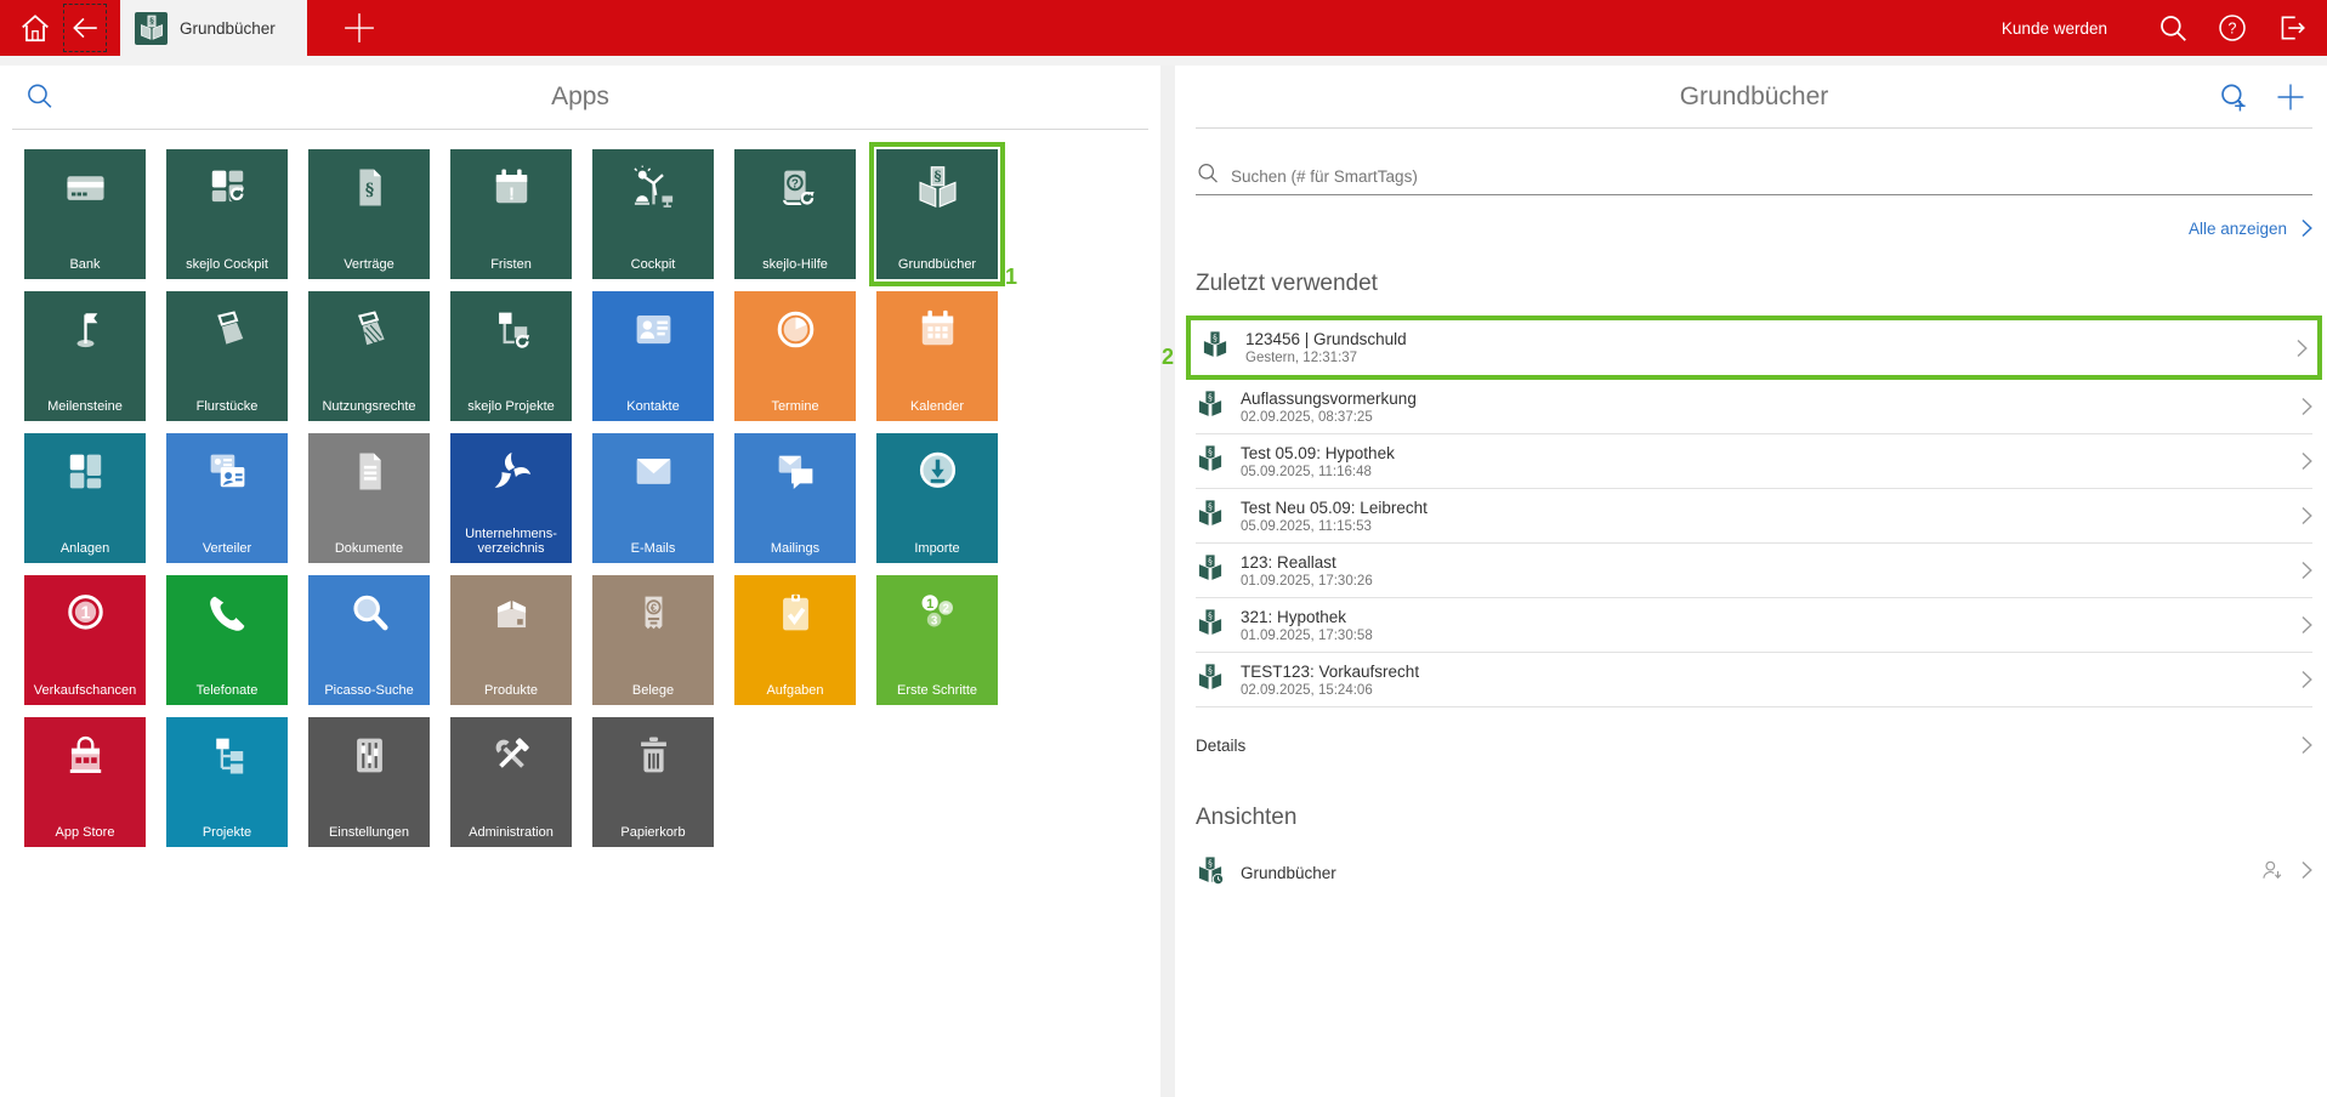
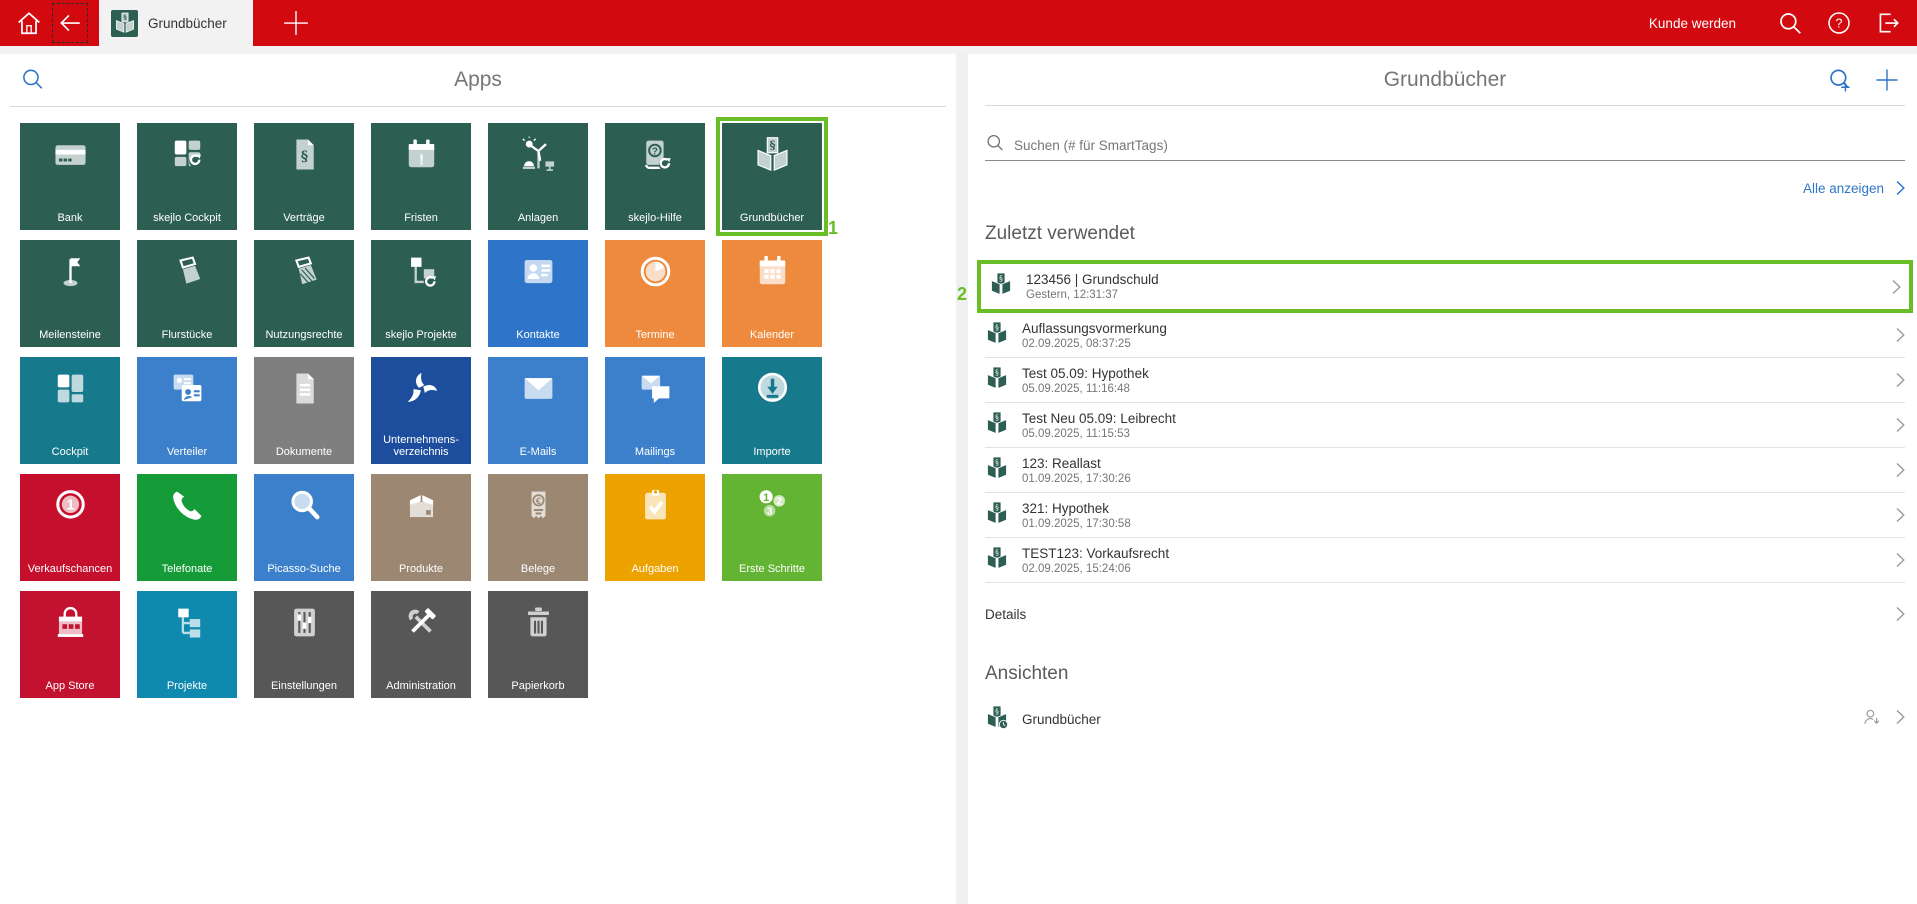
  §
  Grundbücher
  Kunde werden
  ?
  Apps
  Bank
  skejlo Cockpit
  §
  Verträge
  !
  Fristen
- Cockpit
+ Anlagen
  ?
  skejlo-Hilfe
  §
  Grundbücher
  1
  Meilensteine
  Flurstücke
  Nutzungsrechte
  skejlo Projekte
  Kontakte
  Termine
  Kalender
- Anlagen
+ Cockpit
  Verteiler
  Dokumente
  Unternehmens-
  verzeichnis
  E-Mails
  Mailings
  Importe
  1
  Verkaufschancen
  Telefonate
  Picasso-Suche
  Produkte
  €
  Belege
  Aufgaben
  1
  2
  3
  Erste Schritte
  App Store
  Projekte
  Einstellungen
  Administration
  Papierkorb
  Grundbücher
  Suchen (# für SmartTags)
  Alle anzeigen
  Zuletzt verwendet
  §
  123456 | Grundschuld
  Gestern, 12:31:37
  2
  §
  Auflassungsvormerkung
  02.09.2025, 08:37:25
  §
  Test 05.09: Hypothek
  05.09.2025, 11:16:48
  §
  Test Neu 05.09: Leibrecht
  05.09.2025, 11:15:53
  §
  123: Reallast
  01.09.2025, 17:30:26
  §
  321: Hypothek
  01.09.2025, 17:30:58
  §
  TEST123: Vorkaufsrecht
  02.09.2025, 15:24:06
  Details
  Ansichten
  §
  Grundbücher
